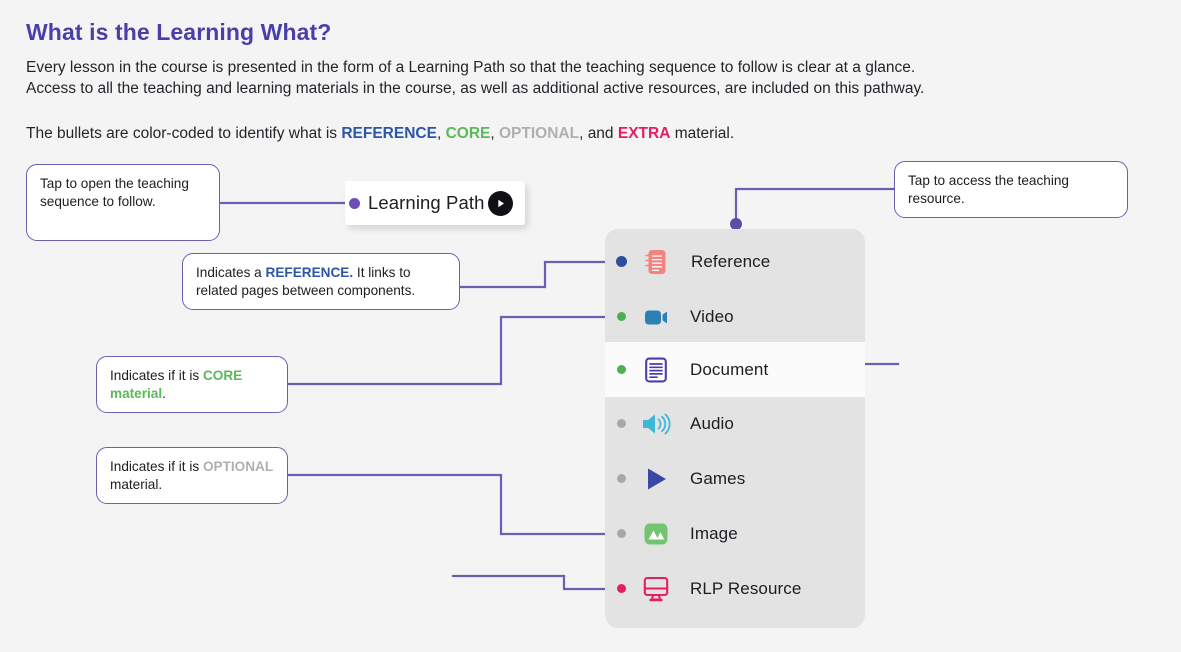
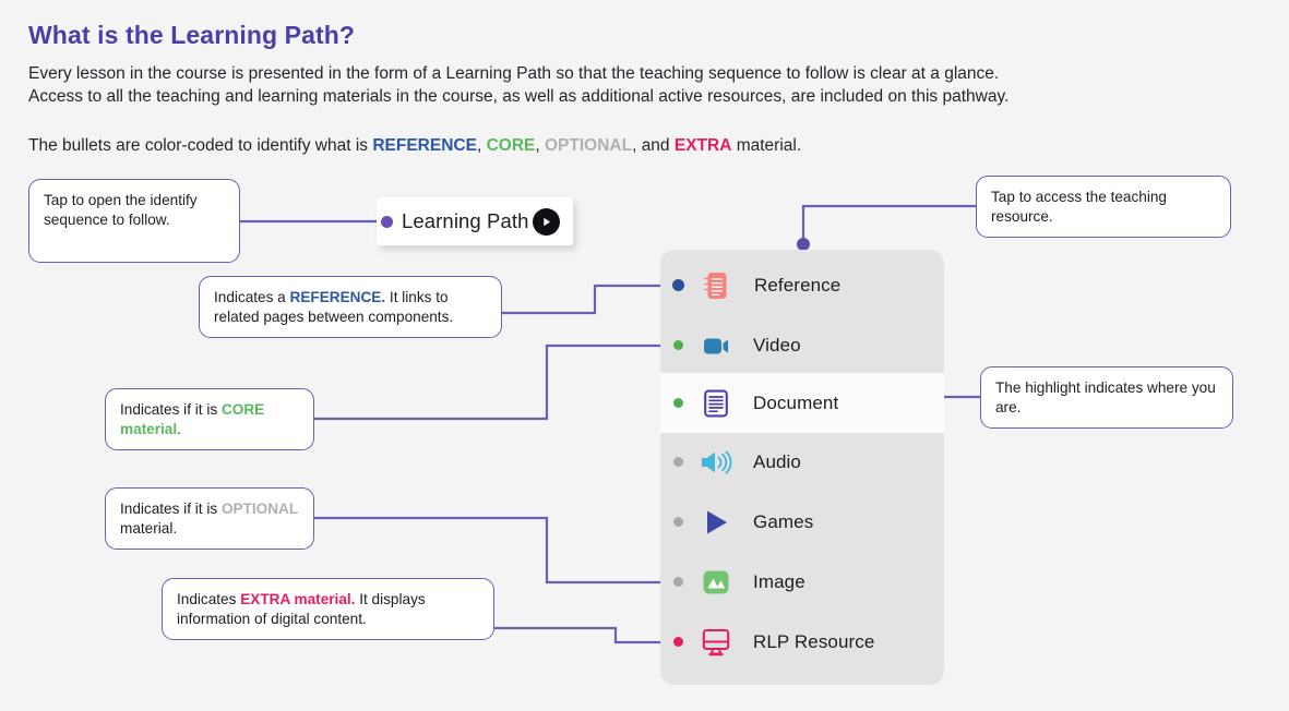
- What is the Learning What?
+ What is the Learning Path?
  Every lesson in the course is presented in the form of a Learning Path so that the teaching sequence to follow is clear at a glance.
  Access to all the teaching and learning materials in the course, as well as additional active resources, are included on this pathway.
  The bullets are color-coded to identify what is REFERENCE, CORE, OPTIONAL, and EXTRA material.
- Tap to open the teaching sequence to follow.
+ Tap to open the identify sequence to follow.
  Indicates a REFERENCE. It links to related pages between components.
  Indicates if it is CORE material.
  Indicates if it is OPTIONAL material.
+ Indicates EXTRA material. It displays information of digital content.
  Tap to access the teaching resource.
+ The highlight indicates where you are.
  Learning Path
  Reference
  Video
  Document
  Audio
  Games
  Image
  RLP Resource
